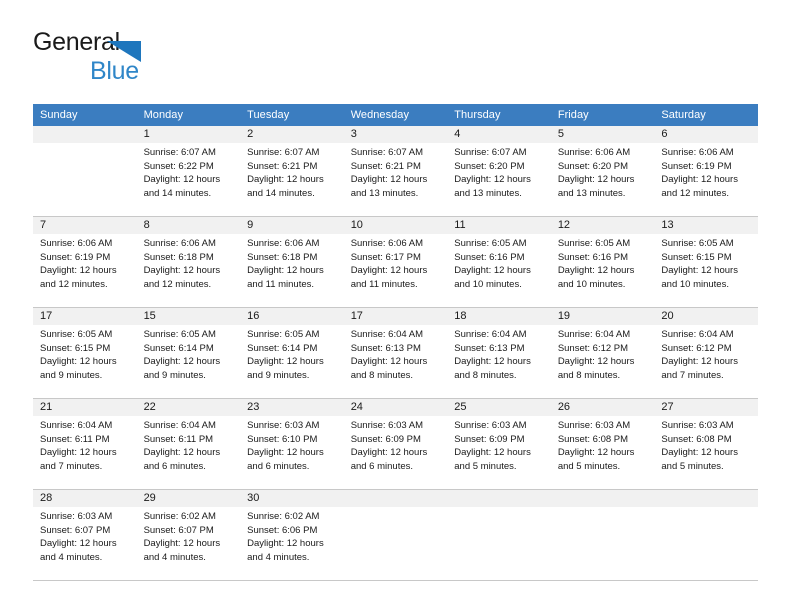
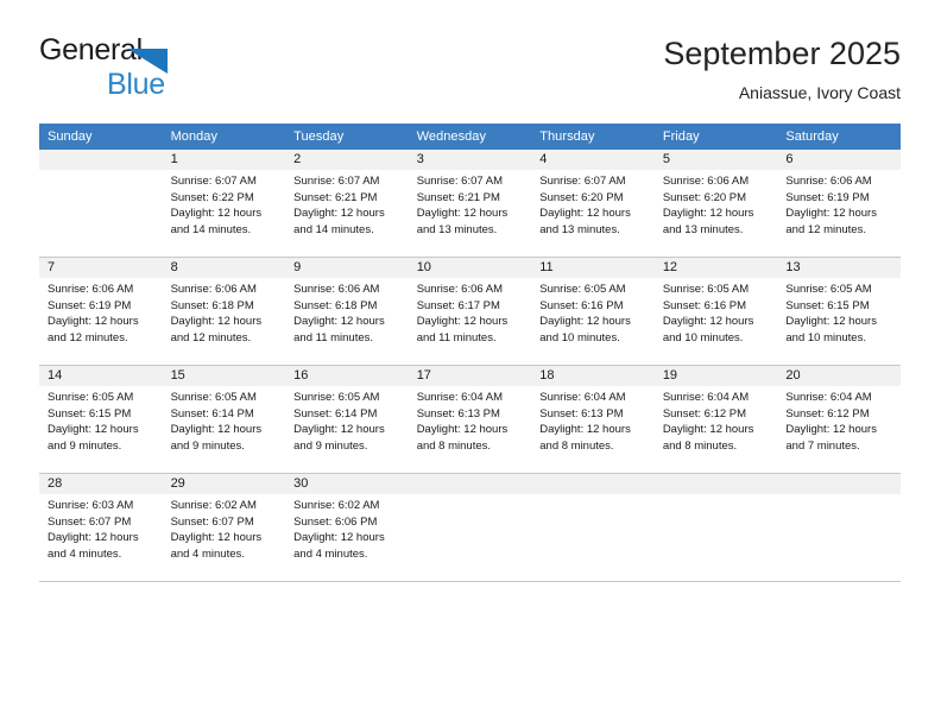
  General
  Blue
+ September 2025
+ Aniassue, Ivory Coast
  Sunday	Monday	Tuesday	Wednesday	Thursday	Friday	Saturday
  	1Sunrise: 6:07 AMSunset: 6:22 PMDaylight: 12 hoursand 14 minutes.	2Sunrise: 6:07 AMSunset: 6:21 PMDaylight: 12 hoursand 14 minutes.	3Sunrise: 6:07 AMSunset: 6:21 PMDaylight: 12 hoursand 13 minutes.	4Sunrise: 6:07 AMSunset: 6:20 PMDaylight: 12 hoursand 13 minutes.	5Sunrise: 6:06 AMSunset: 6:20 PMDaylight: 12 hoursand 13 minutes.	6Sunrise: 6:06 AMSunset: 6:19 PMDaylight: 12 hoursand 12 minutes.
  7Sunrise: 6:06 AMSunset: 6:19 PMDaylight: 12 hoursand 12 minutes.	8Sunrise: 6:06 AMSunset: 6:18 PMDaylight: 12 hoursand 12 minutes.	9Sunrise: 6:06 AMSunset: 6:18 PMDaylight: 12 hoursand 11 minutes.	10Sunrise: 6:06 AMSunset: 6:17 PMDaylight: 12 hoursand 11 minutes.	11Sunrise: 6:05 AMSunset: 6:16 PMDaylight: 12 hoursand 10 minutes.	12Sunrise: 6:05 AMSunset: 6:16 PMDaylight: 12 hoursand 10 minutes.	13Sunrise: 6:05 AMSunset: 6:15 PMDaylight: 12 hoursand 10 minutes.
- 17Sunrise: 6:05 AMSunset: 6:15 PMDaylight: 12 hoursand 9 minutes.	15Sunrise: 6:05 AMSunset: 6:14 PMDaylight: 12 hoursand 9 minutes.	16Sunrise: 6:05 AMSunset: 6:14 PMDaylight: 12 hoursand 9 minutes.	17Sunrise: 6:04 AMSunset: 6:13 PMDaylight: 12 hoursand 8 minutes.	18Sunrise: 6:04 AMSunset: 6:13 PMDaylight: 12 hoursand 8 minutes.	19Sunrise: 6:04 AMSunset: 6:12 PMDaylight: 12 hoursand 8 minutes.	20Sunrise: 6:04 AMSunset: 6:12 PMDaylight: 12 hoursand 7 minutes.
+ 14Sunrise: 6:05 AMSunset: 6:15 PMDaylight: 12 hoursand 9 minutes.	15Sunrise: 6:05 AMSunset: 6:14 PMDaylight: 12 hoursand 9 minutes.	16Sunrise: 6:05 AMSunset: 6:14 PMDaylight: 12 hoursand 9 minutes.	17Sunrise: 6:04 AMSunset: 6:13 PMDaylight: 12 hoursand 8 minutes.	18Sunrise: 6:04 AMSunset: 6:13 PMDaylight: 12 hoursand 8 minutes.	19Sunrise: 6:04 AMSunset: 6:12 PMDaylight: 12 hoursand 8 minutes.	20Sunrise: 6:04 AMSunset: 6:12 PMDaylight: 12 hoursand 7 minutes.
- 21Sunrise: 6:04 AMSunset: 6:11 PMDaylight: 12 hoursand 7 minutes.	22Sunrise: 6:04 AMSunset: 6:11 PMDaylight: 12 hoursand 6 minutes.	23Sunrise: 6:03 AMSunset: 6:10 PMDaylight: 12 hoursand 6 minutes.	24Sunrise: 6:03 AMSunset: 6:09 PMDaylight: 12 hoursand 6 minutes.	25Sunrise: 6:03 AMSunset: 6:09 PMDaylight: 12 hoursand 5 minutes.	26Sunrise: 6:03 AMSunset: 6:08 PMDaylight: 12 hoursand 5 minutes.	27Sunrise: 6:03 AMSunset: 6:08 PMDaylight: 12 hoursand 5 minutes.
  28Sunrise: 6:03 AMSunset: 6:07 PMDaylight: 12 hoursand 4 minutes.	29Sunrise: 6:02 AMSunset: 6:07 PMDaylight: 12 hoursand 4 minutes.	30Sunrise: 6:02 AMSunset: 6:06 PMDaylight: 12 hoursand 4 minutes.
